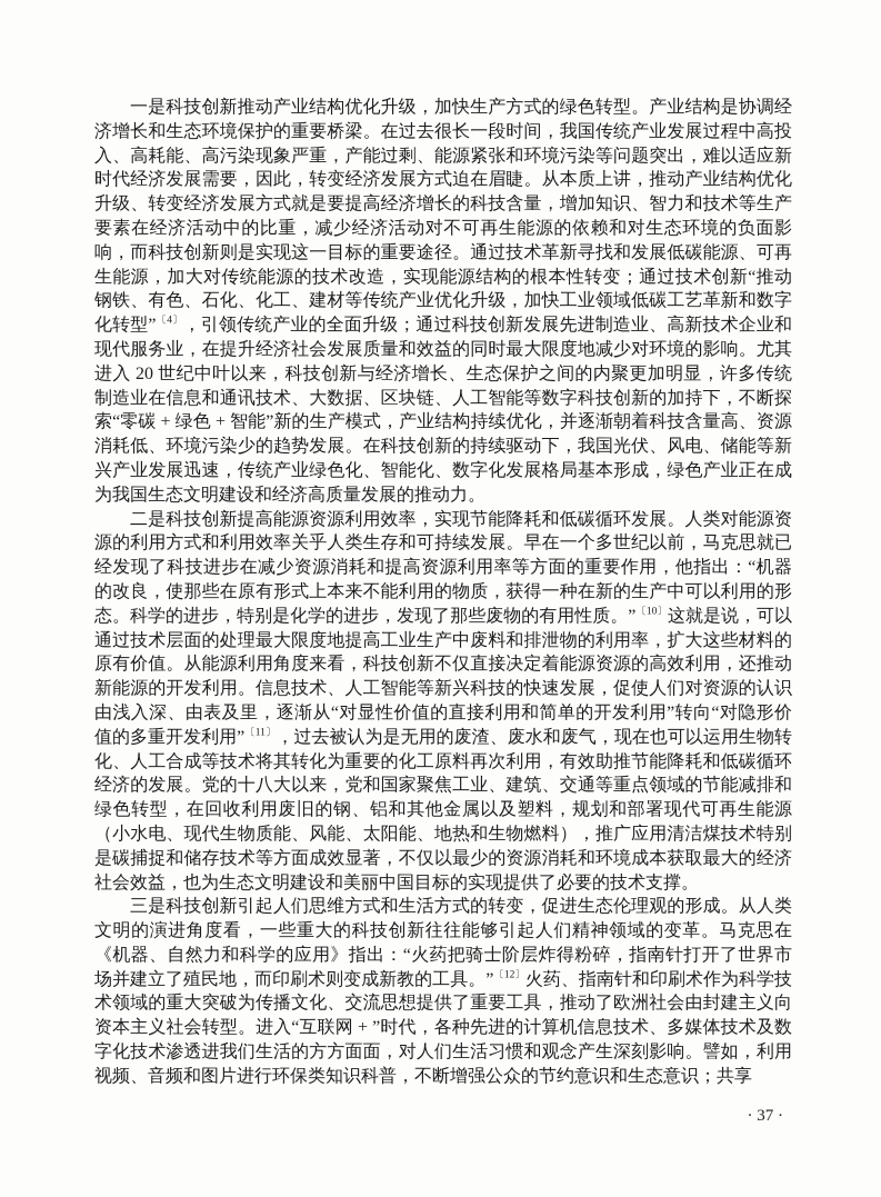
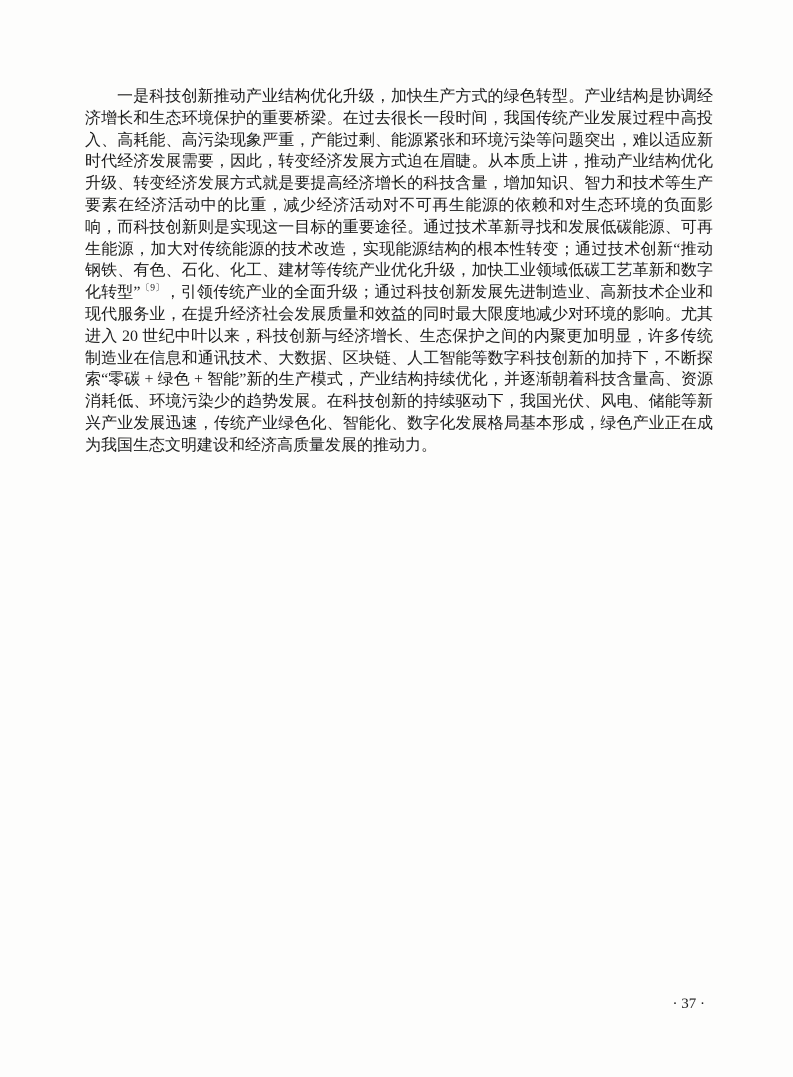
- 一是科技创新推动产业结构优化升级，加快生产方式的绿色转型。产业结构是协调经济增长和生态环境保护的重要桥梁。在过去很长一段时间，我国传统产业发展过程中高投入、高耗能、高污染现象严重，产能过剩、能源紧张和环境污染等问题突出，难以适应新时代经济发展需要，因此，转变经济发展方式迫在眉睫。从本质上讲，推动产业结构优化升级、转变经济发展方式就是要提高经济增长的科技含量，增加知识、智力和技术等生产要素在经济活动中的比重，减少经济活动对不可再生能源的依赖和对生态环境的负面影响，而科技创新则是实现这一目标的重要途径。通过技术革新寻找和发展低碳能源、可再生能源，加大对传统能源的技术改造，实现能源结构的根本性转变；通过技术创新“推动钢铁、有色、石化、化工、建材等传统产业优化升级，加快工业领域低碳工艺革新和数字化转型”〔4〕，引领传统产业的全面升级；通过科技创新发展先进制造业、高新技术企业和现代服务业，在提升经济社会发展质量和效益的同时最大限度地减少对环境的影响。尤其进入 20 世纪中叶以来，科技创新与经济增长、生态保护之间的内聚更加明显，许多传统制造业在信息和通讯技术、大数据、区块链、人工智能等数字科技创新的加持下，不断探索“零碳 + 绿色 + 智能”新的生产模式，产业结构持续优化，并逐渐朝着科技含量高、资源消耗低、环境污染少的趋势发展。在科技创新的持续驱动下，我国光伏、风电、储能等新兴产业发展迅速，传统产业绿色化、智能化、数字化发展格局基本形成，绿色产业正在成为我国生态文明建设和经济高质量发展的推动力。
+ 一是科技创新推动产业结构优化升级，加快生产方式的绿色转型。产业结构是协调经济增长和生态环境保护的重要桥梁。在过去很长一段时间，我国传统产业发展过程中高投入、高耗能、高污染现象严重，产能过剩、能源紧张和环境污染等问题突出，难以适应新时代经济发展需要，因此，转变经济发展方式迫在眉睫。从本质上讲，推动产业结构优化升级、转变经济发展方式就是要提高经济增长的科技含量，增加知识、智力和技术等生产要素在经济活动中的比重，减少经济活动对不可再生能源的依赖和对生态环境的负面影响，而科技创新则是实现这一目标的重要途径。通过技术革新寻找和发展低碳能源、可再生能源，加大对传统能源的技术改造，实现能源结构的根本性转变；通过技术创新“推动钢铁、有色、石化、化工、建材等传统产业优化升级，加快工业领域低碳工艺革新和数字化转型”〔9〕，引领传统产业的全面升级；通过科技创新发展先进制造业、高新技术企业和现代服务业，在提升经济社会发展质量和效益的同时最大限度地减少对环境的影响。尤其进入 20 世纪中叶以来，科技创新与经济增长、生态保护之间的内聚更加明显，许多传统制造业在信息和通讯技术、大数据、区块链、人工智能等数字科技创新的加持下，不断探索“零碳 + 绿色 + 智能”新的生产模式，产业结构持续优化，并逐渐朝着科技含量高、资源消耗低、环境污染少的趋势发展。在科技创新的持续驱动下，我国光伏、风电、储能等新兴产业发展迅速，传统产业绿色化、智能化、数字化发展格局基本形成，绿色产业正在成为我国生态文明建设和经济高质量发展的推动力。
- 二是科技创新提高能源资源利用效率，实现节能降耗和低碳循环发展。人类对能源资源的利用方式和利用效率关乎人类生存和可持续发展。早在一个多世纪以前，马克思就已经发现了科技进步在减少资源消耗和提高资源利用率等方面的重要作用，他指出：“机器的改良，使那些在原有形式上本来不能利用的物质，获得一种在新的生产中可以利用的形态。科学的进步，特别是化学的进步，发现了那些废物的有用性质。”〔10〕这就是说，可以通过技术层面的处理最大限度地提高工业生产中废料和排泄物的利用率，扩大这些材料的原有价值。从能源利用角度来看，科技创新不仅直接决定着能源资源的高效利用，还推动新能源的开发利用。信息技术、人工智能等新兴科技的快速发展，促使人们对资源的认识由浅入深、由表及里，逐渐从“对显性价值的直接利用和简单的开发利用”转向“对隐形价值的多重开发利用”〔11〕，过去被认为是无用的废渣、废水和废气，现在也可以运用生物转化、人工合成等技术将其转化为重要的化工原料再次利用，有效助推节能降耗和低碳循环经济的发展。党的十八大以来，党和国家聚焦工业、建筑、交通等重点领域的节能减排和绿色转型，在回收利用废旧的钢、铝和其他金属以及塑料，规划和部署现代可再生能源（小水电、现代生物质能、风能、太阳能、地热和生物燃料），推广应用清洁煤技术特别是碳捕捉和储存技术等方面成效显著，不仅以最少的资源消耗和环境成本获取最大的经济社会效益，也为生态文明建设和美丽中国目标的实现提供了必要的技术支撑。
- 三是科技创新引起人们思维方式和生活方式的转变，促进生态伦理观的形成。从人类文明的演进角度看，一些重大的科技创新往往能够引起人们精神领域的变革。马克思在《机器、自然力和科学的应用》指出：“火药把骑士阶层炸得粉碎，指南针打开了世界市场并建立了殖民地，而印刷术则变成新教的工具。”〔12〕火药、指南针和印刷术作为科学技术领域的重大突破为传播文化、交流思想提供了重要工具，推动了欧洲社会由封建主义向资本主义社会转型。进入“互联网 + ”时代，各种先进的计算机信息技术、多媒体技术及数字化技术渗透进我们生活的方方面面，对人们生活习惯和观念产生深刻影响。譬如，利用视频、音频和图片进行环保类知识科普，不断增强公众的节约意识和生态意识；共享
  · 37 ·
